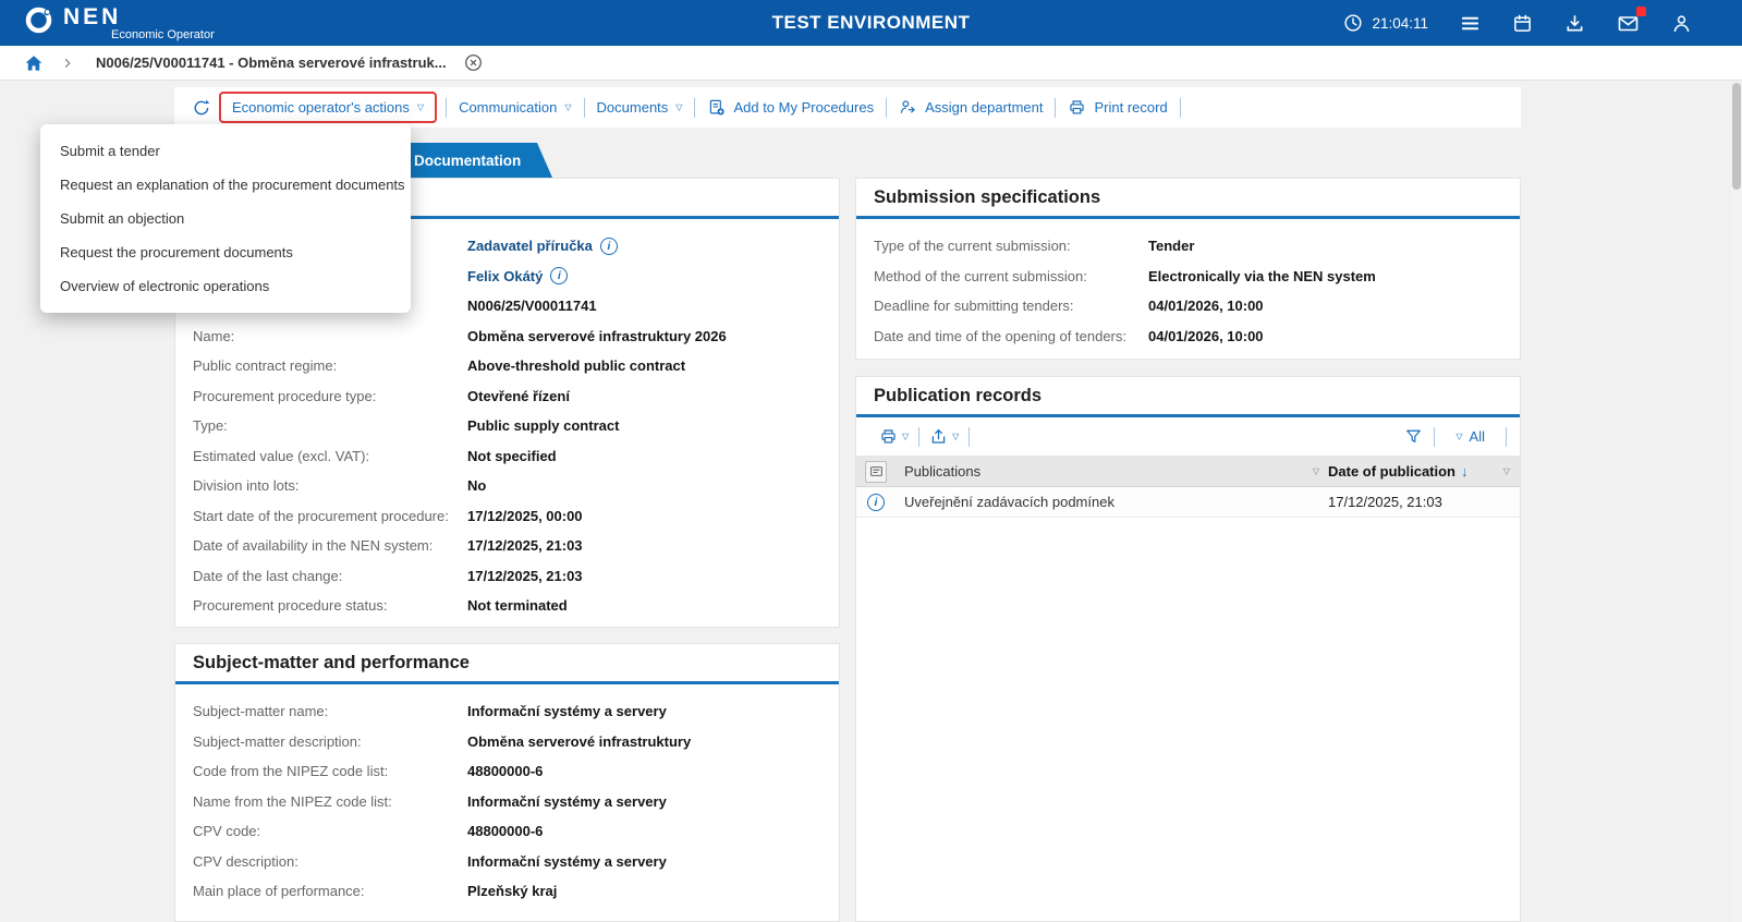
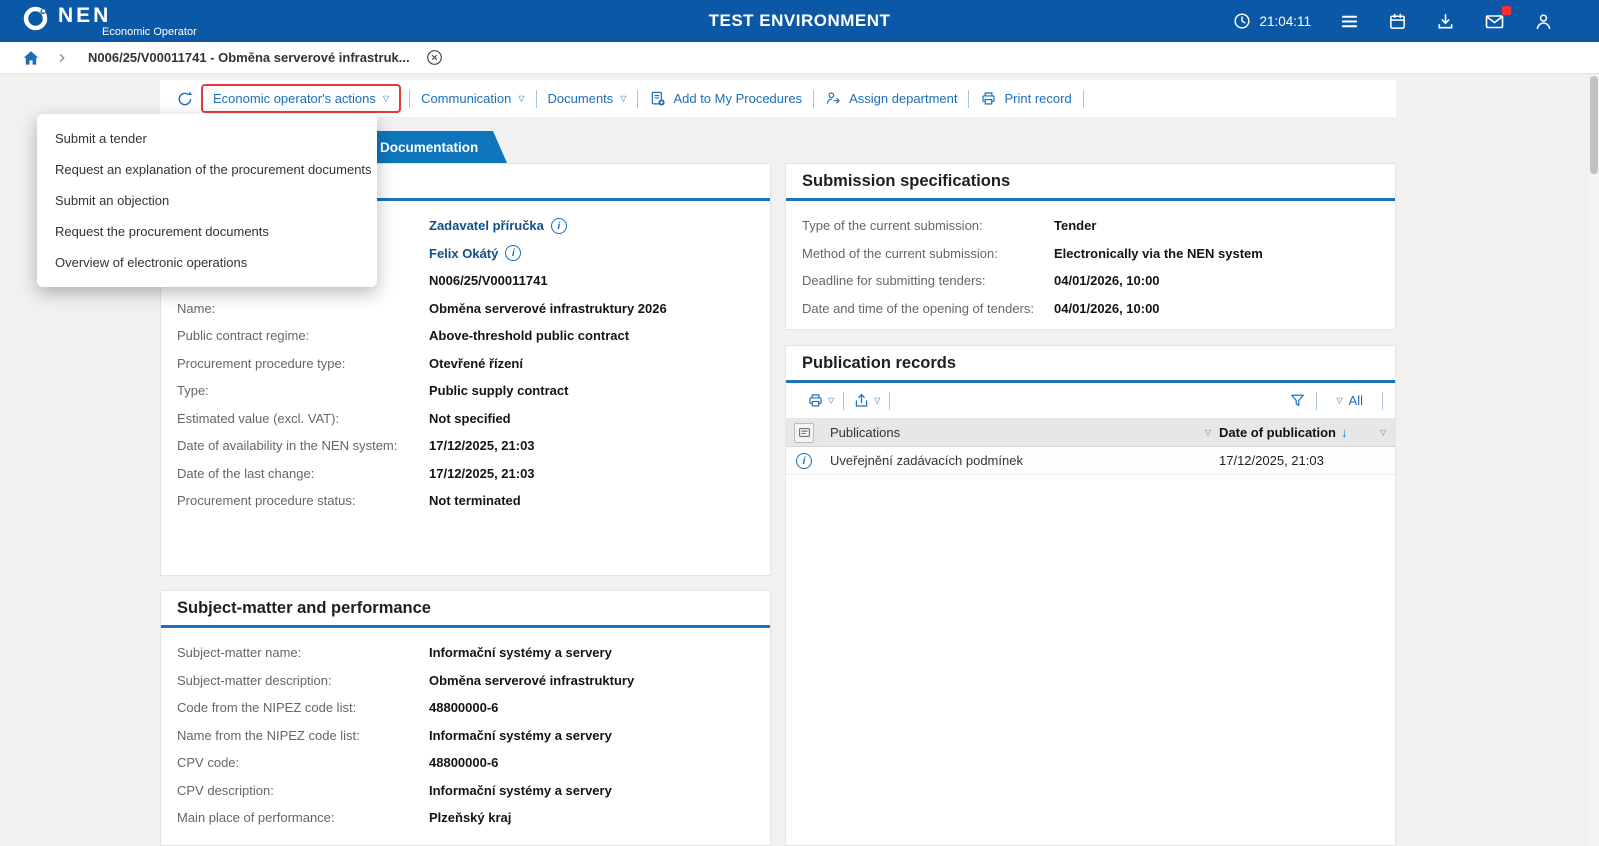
  NEN
  Economic Operator
  TEST ENVIRONMENT
  21:04:11
  N006/25/V00011741 - Obměna serverové infrastruk...
  Economic operator's actions
  ▽
  Communication
  ▽
  Documents
  ▽
  Add to My Procedures
  Assign department
  Print record
  Documentation
  Zadavatel příručka
  i
  Felix Okátý
  i
  N006/25/V00011741
  Name:
  Obměna serverové infrastruktury 2026
  Public contract regime:
  Above-threshold public contract
  Procurement procedure type:
  Otevřené řízení
  Type:
  Public supply contract
  Estimated value (excl. VAT):
  Not specified
- Division into lots:
- No
- Start date of the procurement procedure:
- 17/12/2025, 00:00
  Date of availability in the NEN system:
  17/12/2025, 21:03
  Date of the last change:
  17/12/2025, 21:03
  Procurement procedure status:
  Not terminated
  Subject-matter and performance
  Subject-matter name:
  Informační systémy a servery
  Subject-matter description:
  Obměna serverové infrastruktury
  Code from the NIPEZ code list:
  48800000-6
  Name from the NIPEZ code list:
  Informační systémy a servery
  CPV code:
  48800000-6
  CPV description:
  Informační systémy a servery
  Main place of performance:
  Plzeňský kraj
  Submission specifications
  Type of the current submission:
  Tender
  Method of the current submission:
  Electronically via the NEN system
  Deadline for submitting tenders:
  04/01/2026, 10:00
  Date and time of the opening of tenders:
  04/01/2026, 10:00
  Publication records
  ▽
  ▽
  ▽
  All
  Publications
  ▽
  Date of publication
  ↓
  ▽
  i
  Uveřejnění zadávacích podmínek
  17/12/2025, 21:03
  Submit a tender
  Request an explanation of the procurement documents
  Submit an objection
  Request the procurement documents
  Overview of electronic operations
